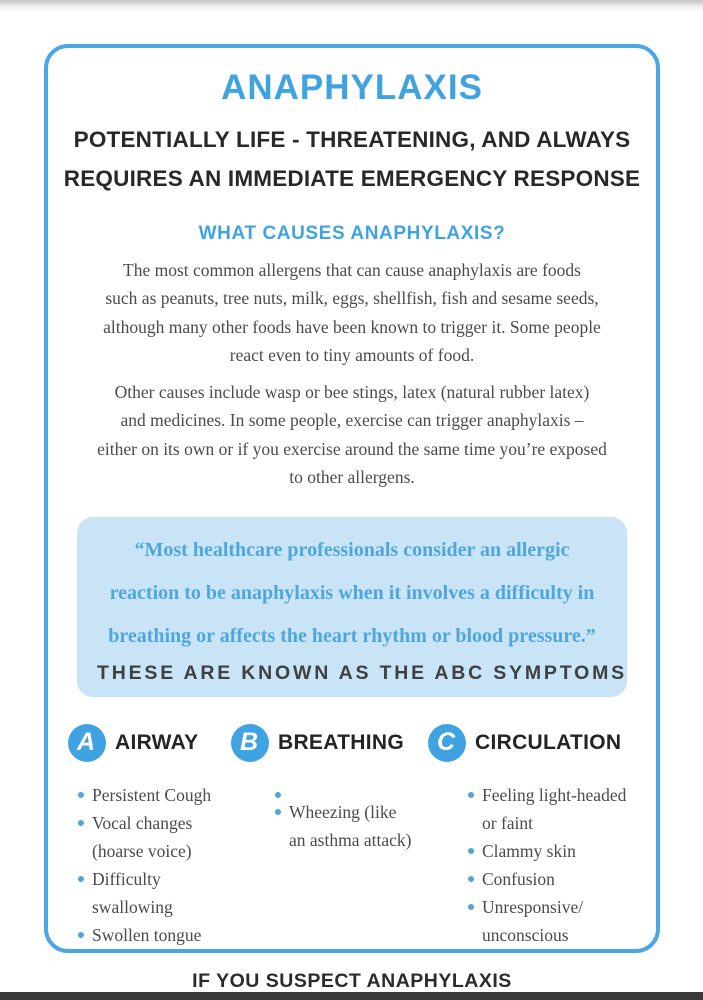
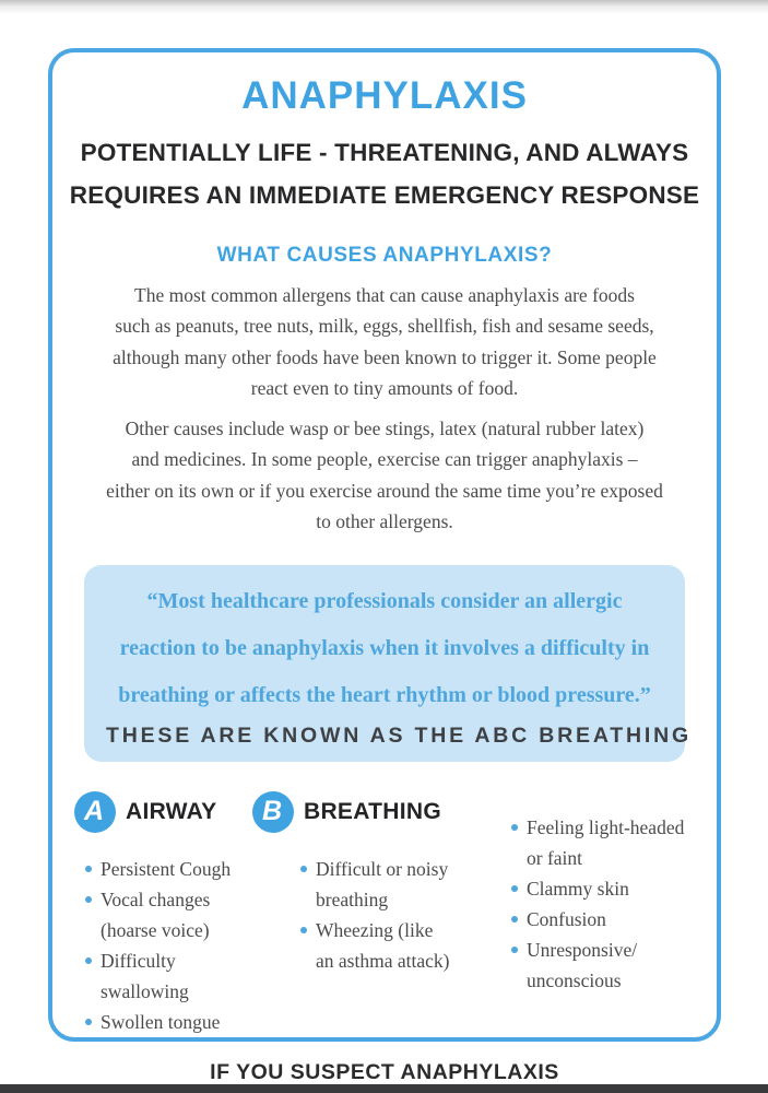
  ANAPHYLAXIS
  POTENTIALLY LIFE - THREATENING, AND ALWAYS
  REQUIRES AN IMMEDIATE EMERGENCY RESPONSE
  WHAT CAUSES ANAPHYLAXIS?
  The most common allergens that can cause anaphylaxis are foods
  such as peanuts, tree nuts, milk, eggs, shellfish, fish and sesame seeds,
  although many other foods have been known to trigger it. Some people
  react even to tiny amounts of food.
  Other causes include wasp or bee stings, latex (natural rubber latex)
  and medicines. In some people, exercise can trigger anaphylaxis –
  either on its own or if you exercise around the same time you’re exposed
  to other allergens.
  “Most healthcare professionals consider an allergic
  reaction to be anaphylaxis when it involves a difficulty in
  breathing or affects the heart rhythm or blood pressure.”
- THESE ARE KNOWN AS THE ABC SYMPTOMS
+ THESE ARE KNOWN AS THE ABC BREATHING
  A
  AIRWAY
  Persistent Cough
  Vocal changes
  (hoarse voice)
  Difficulty swallowing
  Swollen tongue
  B
  BREATHING
+ Difficult or noisy
+ breathing
  Wheezing (like
  an asthma attack)
- C
- CIRCULATION
  Feeling light-headed
  or faint
  Clammy skin
  Confusion
  Unresponsive/
  unconscious
  IF YOU SUSPECT ANAPHYLAXIS
